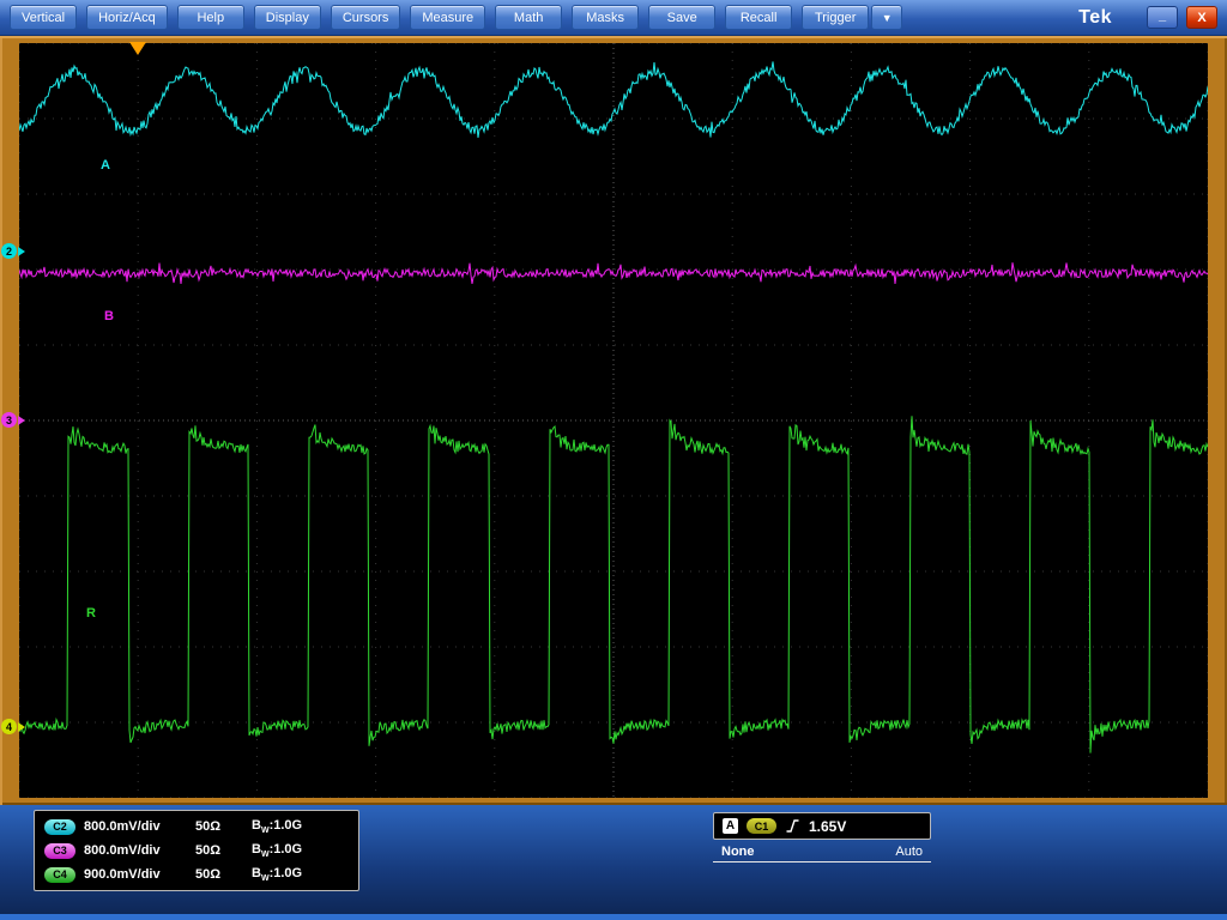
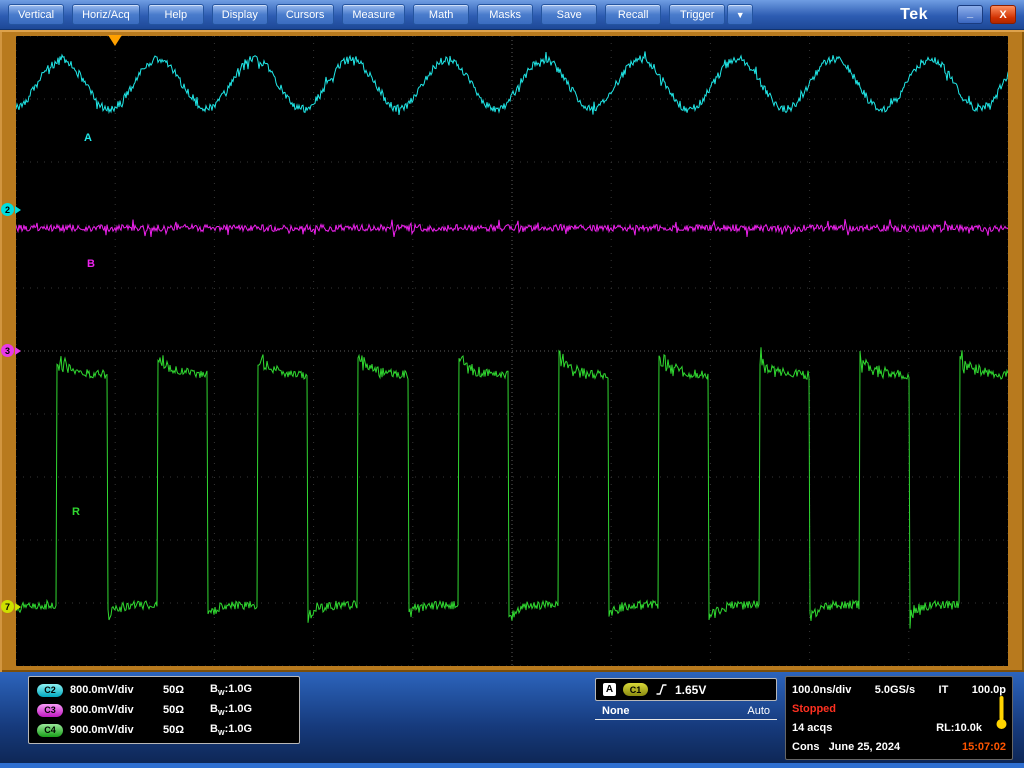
  Vertical
  Horiz/Acq
  Help
  Display
  Cursors
  Measure
  Math
  Masks
  Save
  Recall
  Trigger
  ▼
  Tek
  _
  X
  A
  B
  R
  2
  3
- 4
+ 7
  C2
  800.0mV/div
  50Ω
  B :1.0G
  C3
  800.0mV/div
  50Ω
  B :1.0G
  C4
  900.0mV/div
  50Ω
  B :1.0G
  A
  C1
  1.65V
  None
  Auto
+ 100.0ns/div
+ 5.0GS/s
+ IT
+ 100.0p
+ Stopped
+ 14 acqs
+ RL:10.0k
+ Cons June 25, 2024
+ 15:07:02
